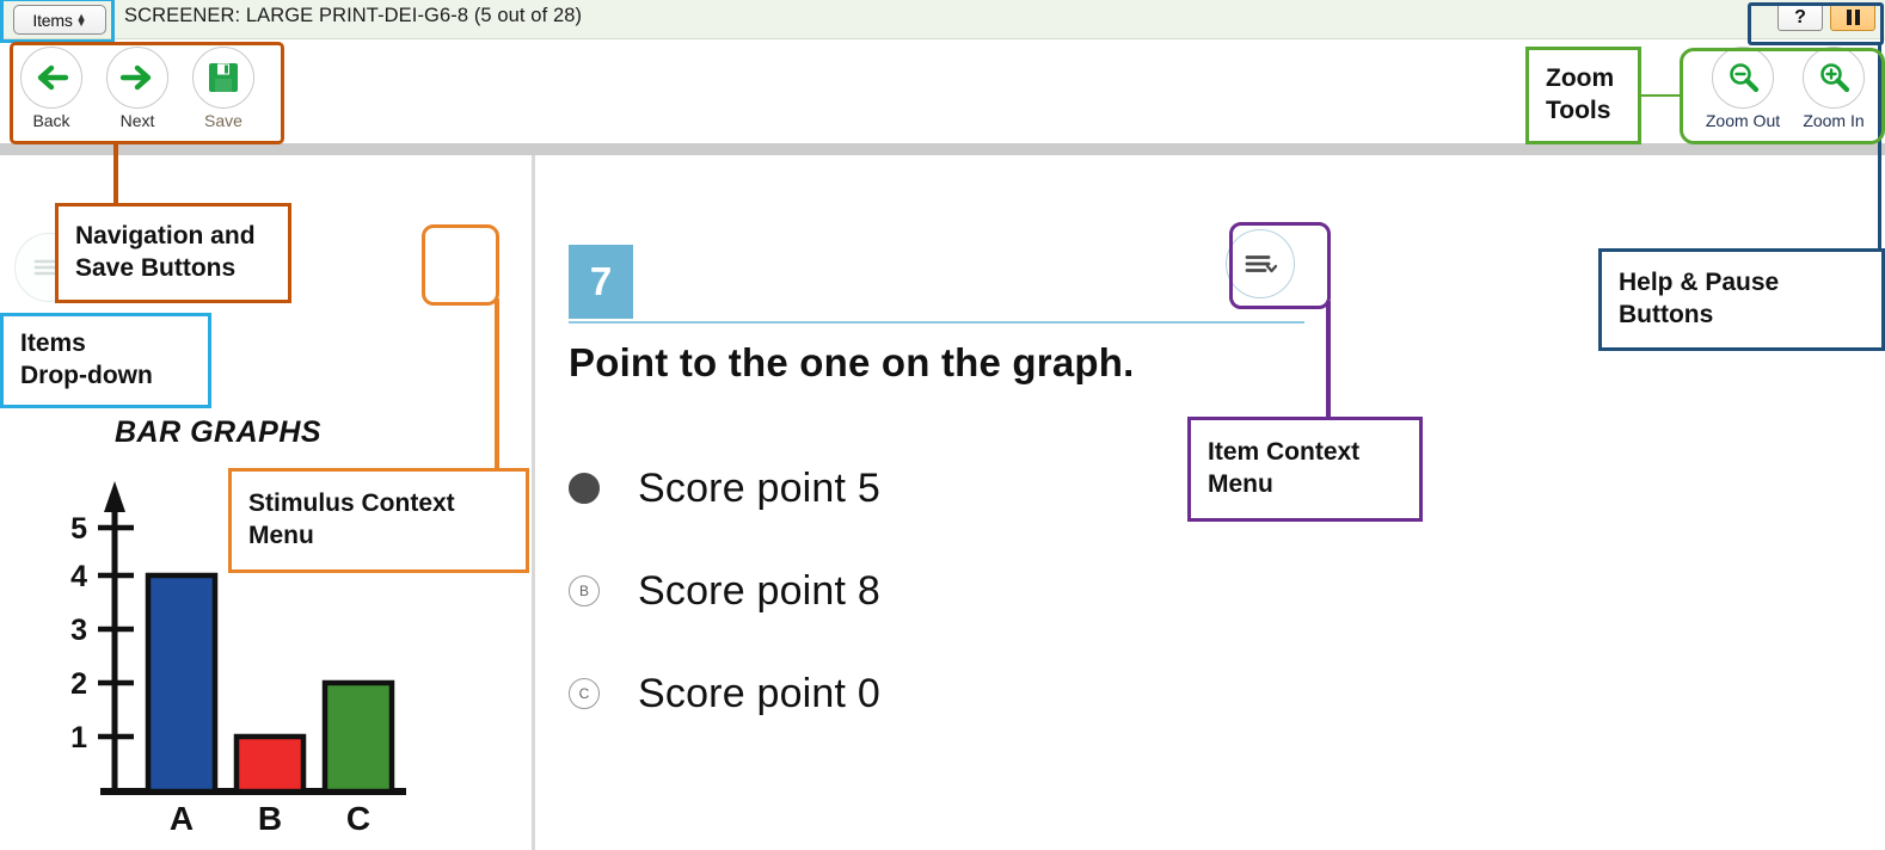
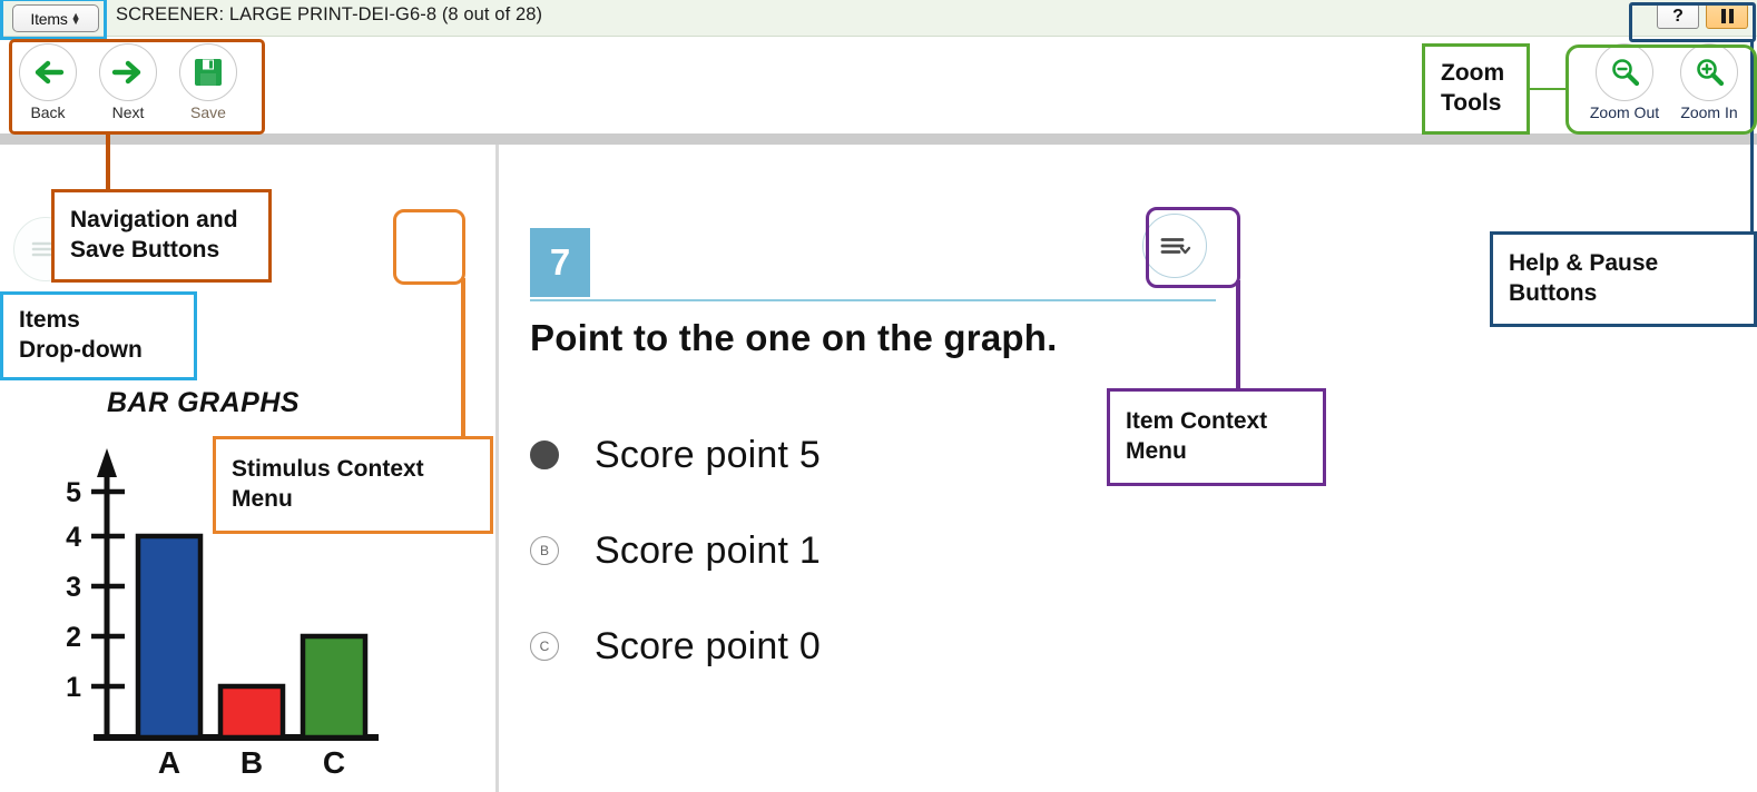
  Items
  ▲
  ▼
- SCREENER: LARGE PRINT-DEI-G6-8 (5 out of 28)
+ SCREENER: LARGE PRINT-DEI-G6-8 (8 out of 28)
  ?
  Back
  Next
  Save
  Zoom Out
  Zoom In
  BAR GRAPHS
  1
  2
  3
  4
  5
  A
  B
  C
  7
  Point to the one on the graph.
  Score point 5
  B
- Score point 8
+ Score point 1
  C
  Score point 0
  Items
  Drop-down
  Navigation and
  Save Buttons
  Stimulus Context
  Menu
  Item Context
  Menu
  Zoom
  Tools
  Help & Pause
  Buttons
